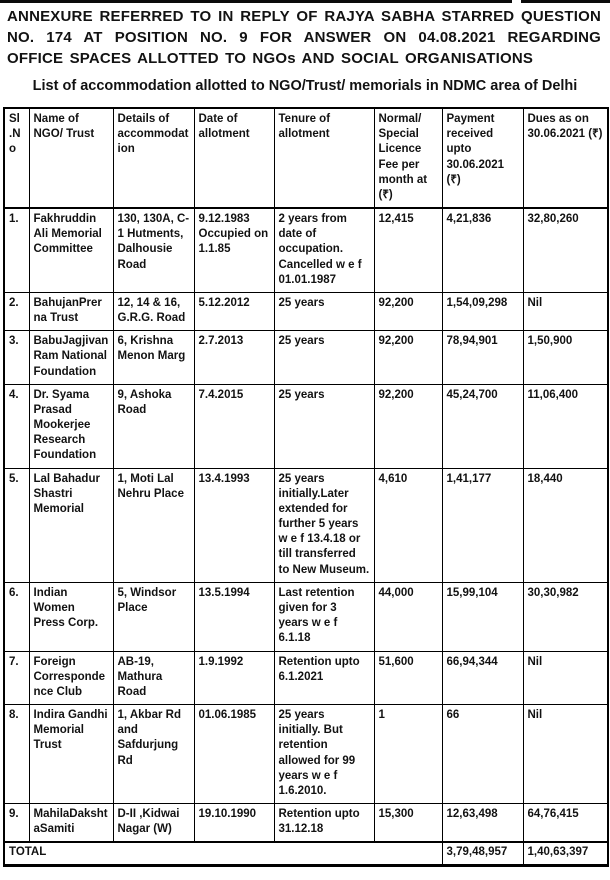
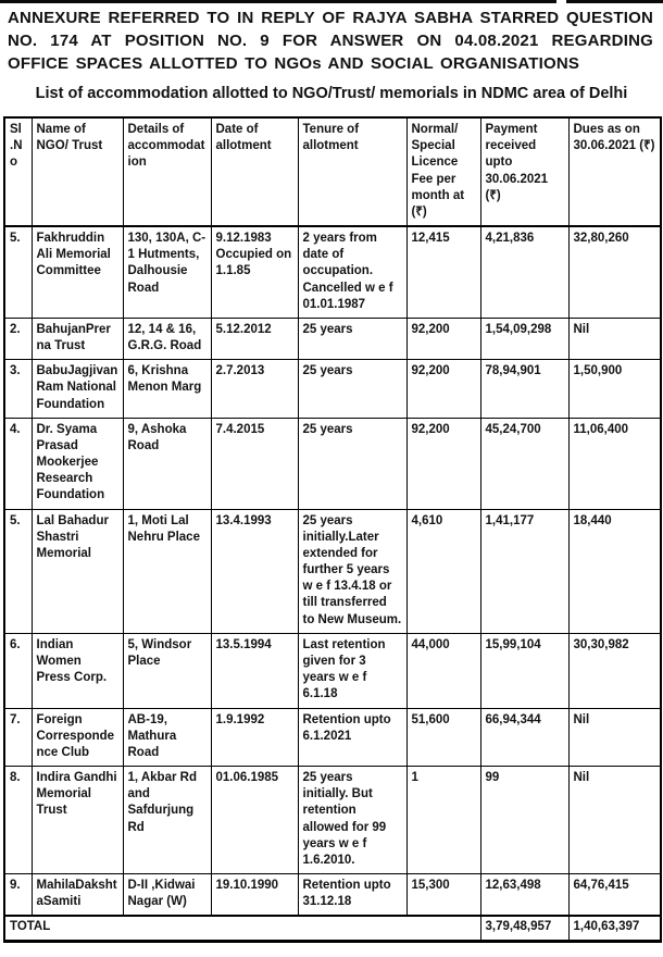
  ANNEXURE REFERRED TO IN REPLY OF RAJYA SABHA STARRED QUESTION NO. 174 AT POSITION NO. 9 FOR ANSWER ON 04.08.2021 REGARDING OFFICE SPACES ALLOTTED TO NGOs AND SOCIAL ORGANISATIONS
  List of accommodation allotted to NGO/Trust/ memorials in NDMC area of Delhi
  Sl .N o	Name of NGO/ Trust	Details of accommodation	Date of allotment	Tenure of allotment	Normal/ Special Licence Fee per month at (₹)	Payment received upto 30.06.2021 (₹)	Dues as on 30.06.2021 (₹)
- 1.	Fakhruddin Ali Memorial Committee	130, 130A, C-1 Hutments, Dalhousie Road	9.12.1983 Occupied on 1.1.85	2 years from date of occupation. Cancelled w e f 01.01.1987	12,415	4,21,836	32,80,260
+ 5.	Fakhruddin Ali Memorial Committee	130, 130A, C-1 Hutments, Dalhousie Road	9.12.1983 Occupied on 1.1.85	2 years from date of occupation. Cancelled w e f 01.01.1987	12,415	4,21,836	32,80,260
  2.	BahujanPrerna Trust	12, 14 & 16, G.R.G. Road	5.12.2012	25 years	92,200	1,54,09,298	Nil
  3.	BabuJagjivan Ram National Foundation	6, Krishna Menon Marg	2.7.2013	25 years	92,200	78,94,901	1,50,900
  4.	Dr. Syama Prasad Mookerjee Research Foundation	9, Ashoka Road	7.4.2015	25 years	92,200	45,24,700	11,06,400
  5.	Lal Bahadur Shastri Memorial	1, Moti Lal Nehru Place	13.4.1993	25 years initially.Later extended for further 5 years w e f 13.4.18 or till transferred to New Museum.	4,610	1,41,177	18,440
  6.	Indian Women Press Corp.	5, Windsor Place	13.5.1994	Last retention given for 3 years w e f 6.1.18	44,000	15,99,104	30,30,982
  7.	Foreign Correspondence Club	AB-19, Mathura Road	1.9.1992	Retention upto 6.1.2021	51,600	66,94,344	Nil
- 8.	Indira Gandhi Memorial Trust	1, Akbar Rd and Safdurjung Rd	01.06.1985	25 years initially. But retention allowed for 99 years w e f 1.6.2010.	1	66	Nil
+ 8.	Indira Gandhi Memorial Trust	1, Akbar Rd and Safdurjung Rd	01.06.1985	25 years initially. But retention allowed for 99 years w e f 1.6.2010.	1	99	Nil
  9.	MahilaDakshtaSamiti	D-II ,Kidwai Nagar (W)	19.10.1990	Retention upto 31.12.18	15,300	12,63,498	64,76,415
  TOTAL	3,79,48,957	1,40,63,397
